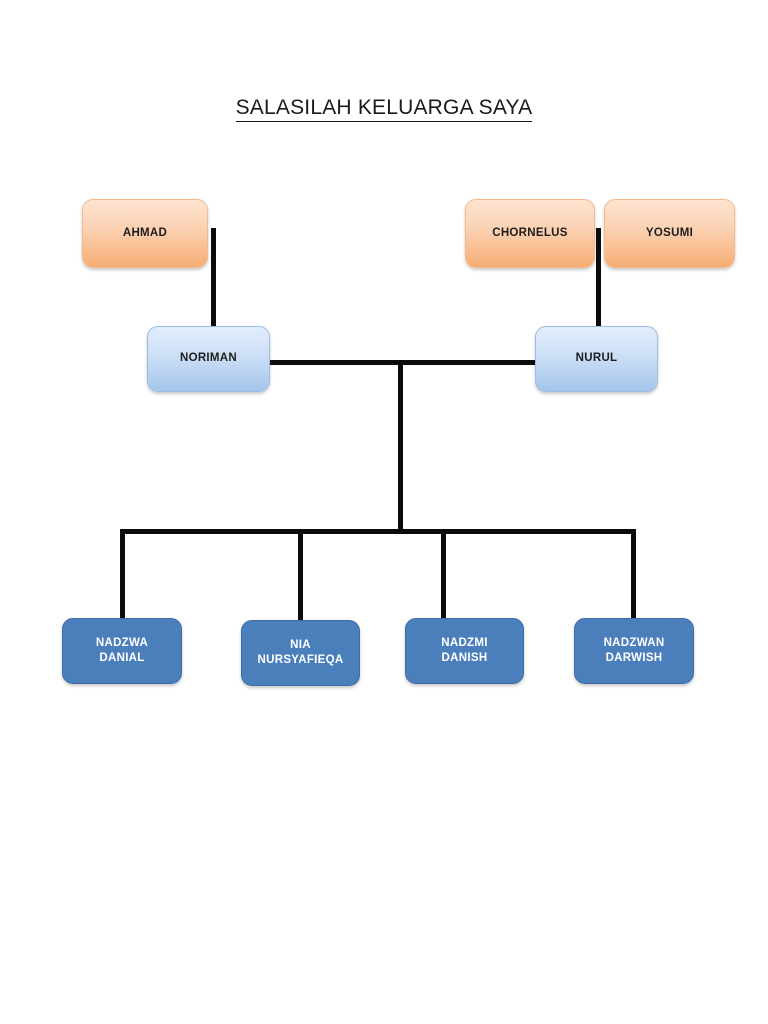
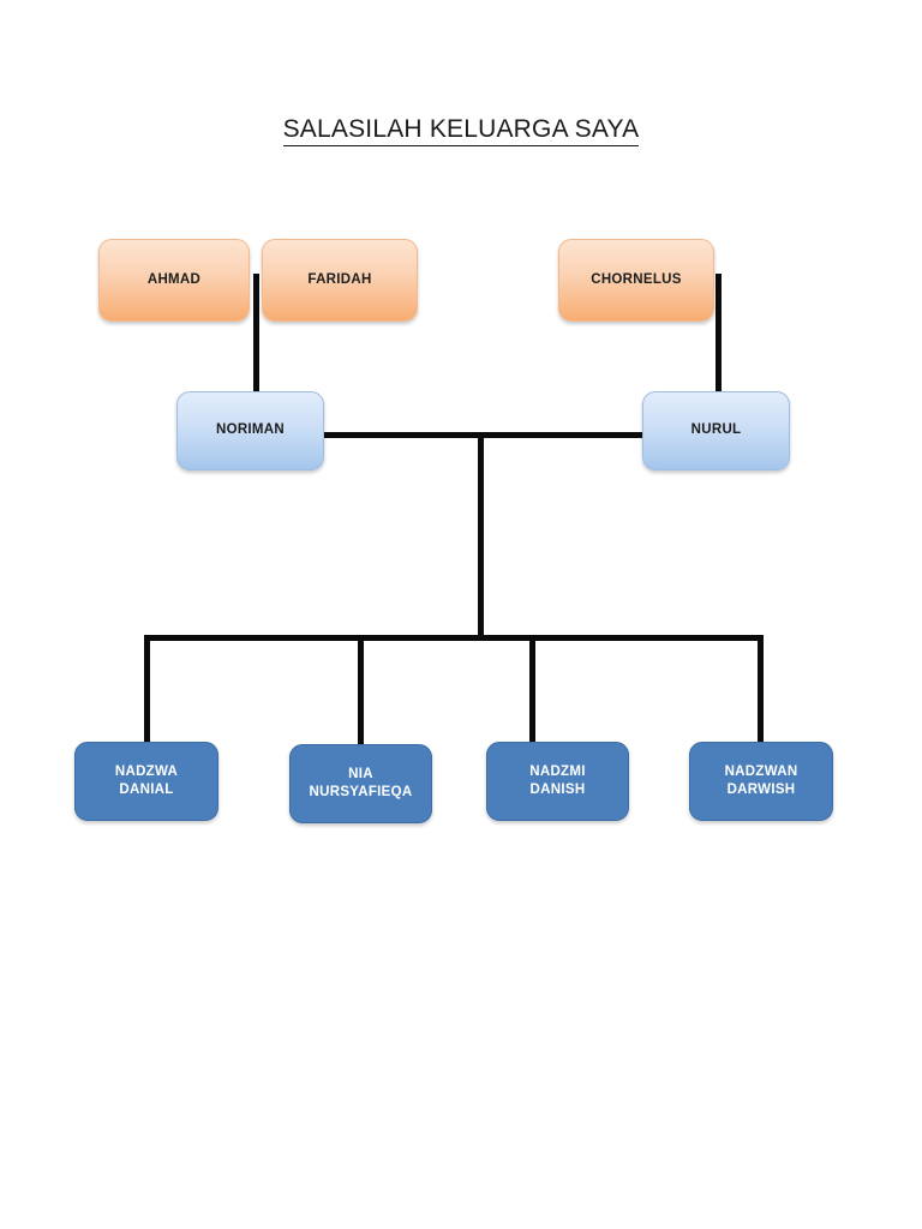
  SALASILAH KELUARGA SAYA
  AHMAD
+ FARIDAH
  CHORNELUS
- YOSUMI
  NORIMAN
  NURUL
  NADZWA
  DANIAL
  NIA
  NURSYAFIEQA
  NADZMI
  DANISH
  NADZWAN
  DARWISH
